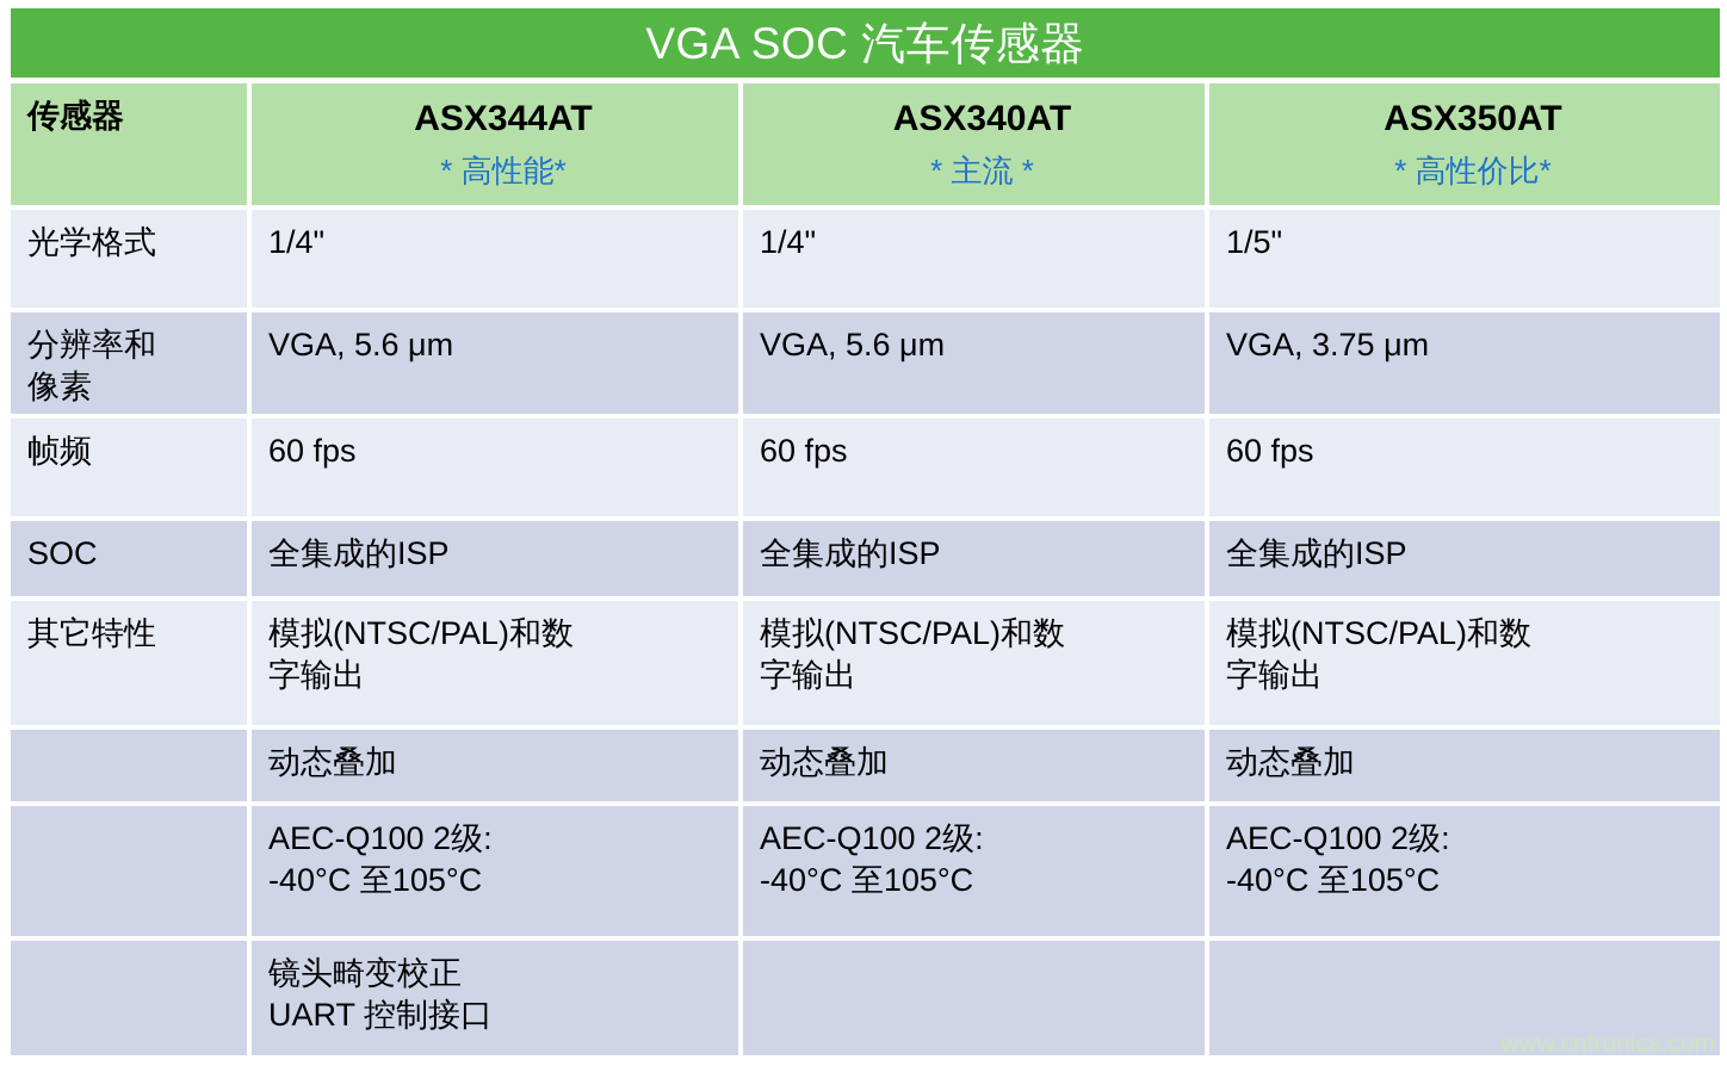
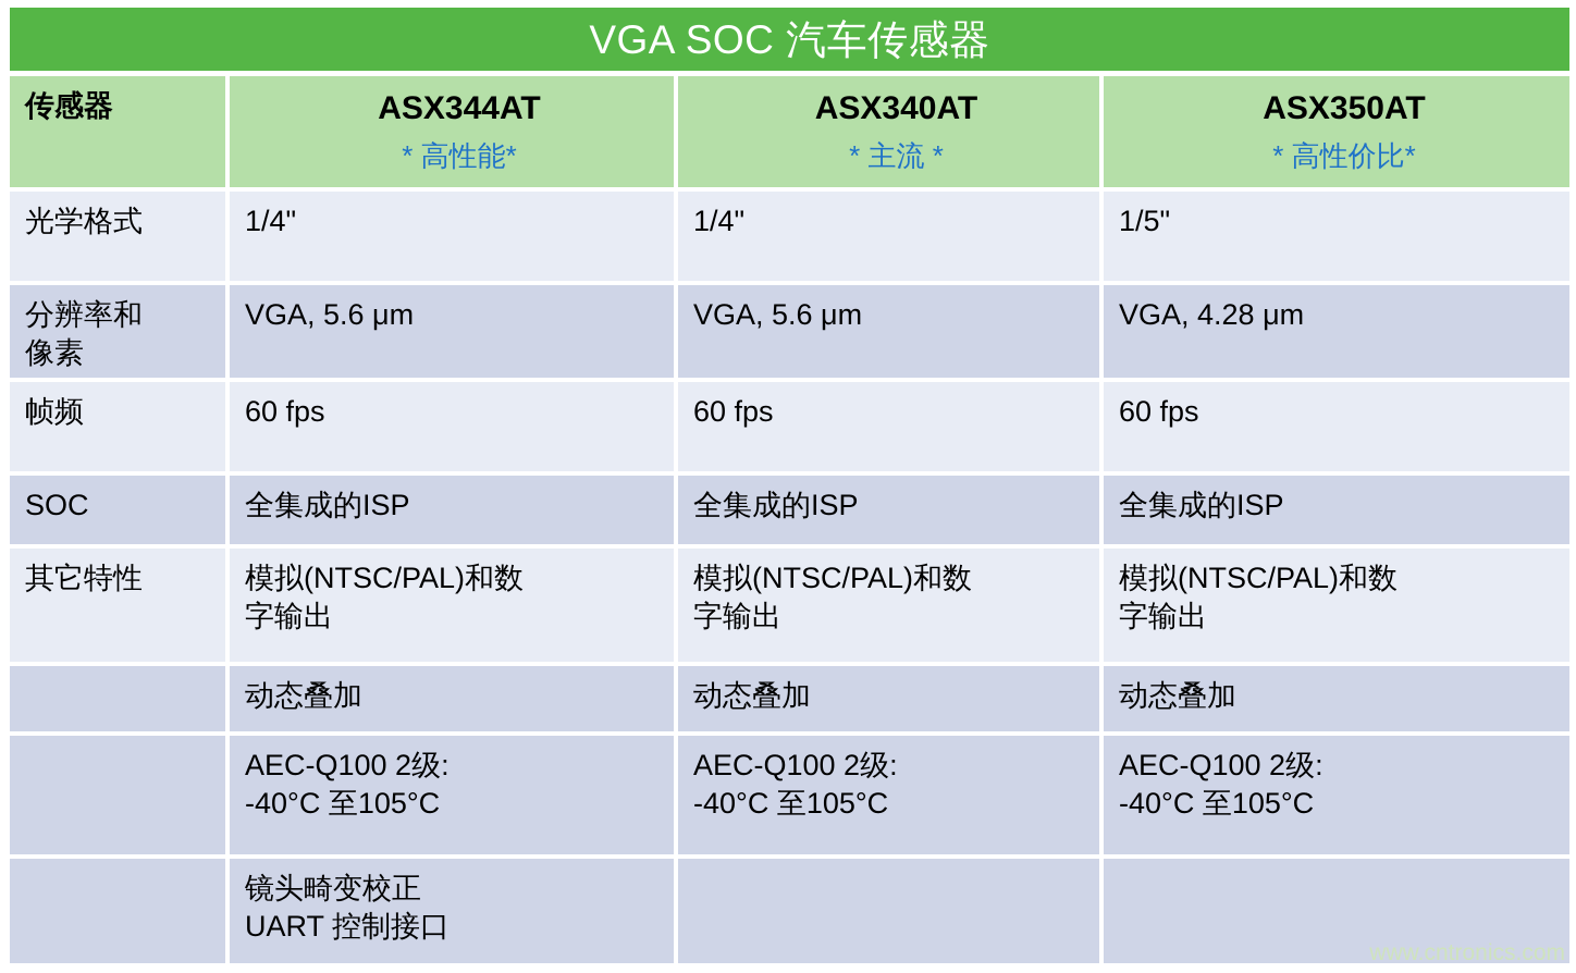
  VGA SOC 汽车传感器
  传感器	ASX344AT * 高性能*	ASX340AT * 主流 *	ASX350AT * 高性价比*
  光学格式	1/4"	1/4"	1/5"
- 分辨率和 像素	VGA, 5.6 μm	VGA, 5.6 μm	VGA, 3.75 μm
+ 分辨率和 像素	VGA, 5.6 μm	VGA, 5.6 μm	VGA, 4.28 μm
  帧频	60 fps	60 fps	60 fps
  SOC	全集成的ISP	全集成的ISP	全集成的ISP
  其它特性	模拟(NTSC/PAL)和数 字输出	模拟(NTSC/PAL)和数 字输出	模拟(NTSC/PAL)和数 字输出
  	动态叠加	动态叠加	动态叠加
  	AEC-Q100 2级: -40°C 至105°C	AEC-Q100 2级: -40°C 至105°C	AEC-Q100 2级: -40°C 至105°C
  	镜头畸变校正 UART 控制接口
  www.cntronics.com
